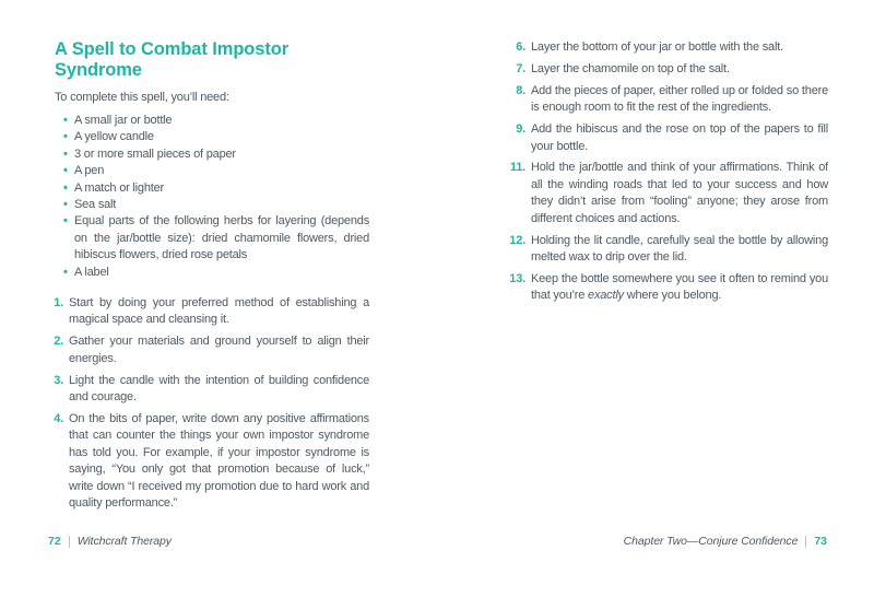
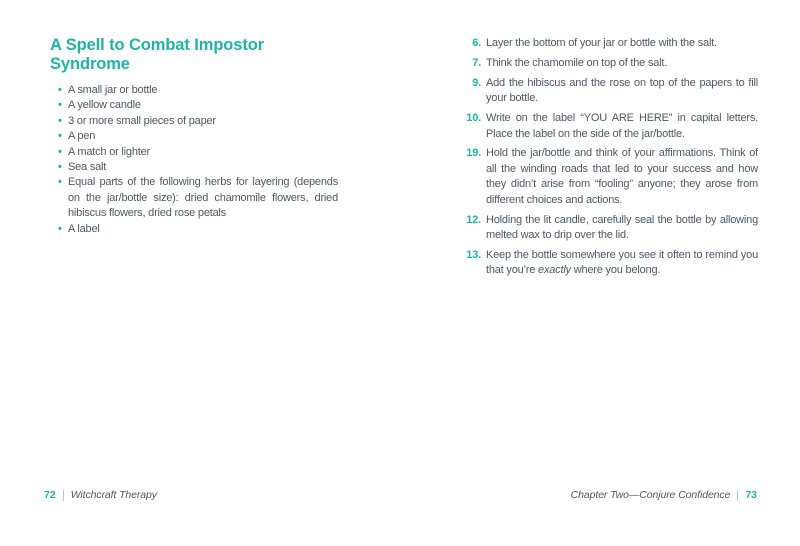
  A Spell to Combat Impostor Syndrome
- To complete this spell, you’ll need:
  •
  A small jar or bottle
  •
  A yellow candle
  •
  3 or more small pieces of paper
  •
  A pen
  •
  A match or lighter
  •
  Sea salt
  •
  Equal parts of the following herbs for layering (depends on the jar/bottle size): dried chamomile flowers, dried hibiscus flowers, dried rose petals
  •
  A label
- 1.
- Start by doing your preferred method of establishing a magical space and cleansing it.
- 2.
- Gather your materials and ground yourself to align their energies.
- 3.
- Light the candle with the intention of building confidence and courage.
- 4.
- On the bits of paper, write down any positive affirmations that can counter the things your own impostor syndrome has told you. For example, if your impostor syndrome is saying, “You only got that promotion because of luck,” write down “I received my promotion due to hard work and quality performance.”
  6.
  Layer the bottom of your jar or bottle with the salt.
  7.
- Layer the chamomile on top of the salt.
+ Think the chamomile on top of the salt.
- 8.
- Add the pieces of paper, either rolled up or folded so there is enough room to fit the rest of the ingredients.
  9.
  Add the hibiscus and the rose on top of the papers to fill your bottle.
+ 10.
+ Write on the label “YOU ARE HERE” in capital letters. Place the label on the side of the jar/bottle.
- 11.
+ 19.
  Hold the jar/bottle and think of your affirmations. Think of all the winding roads that led to your success and how they didn’t arise from “fooling” anyone; they arose from different choices and actions.
  12.
  Holding the lit candle, carefully seal the bottle by allowing melted wax to drip over the lid.
  13.
  Keep the bottle somewhere you see it often to remind you that you’re exactly where you belong.
  72
  Witchcraft Therapy
  Chapter Two—Conjure Confidence
  73
